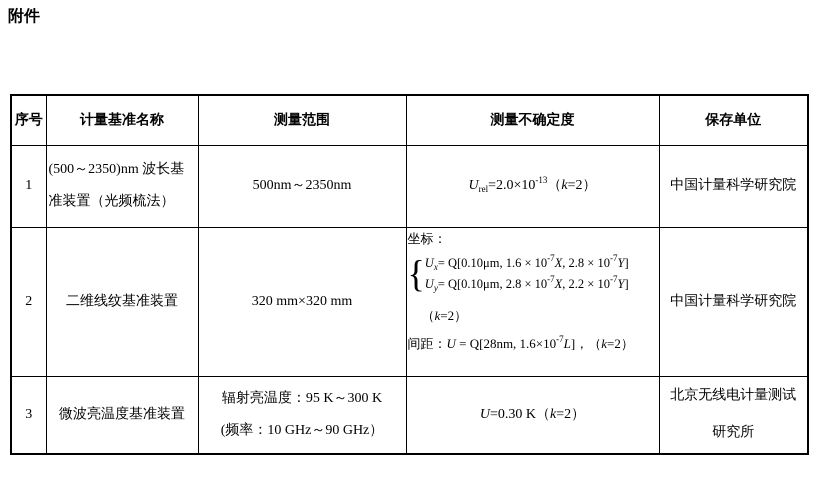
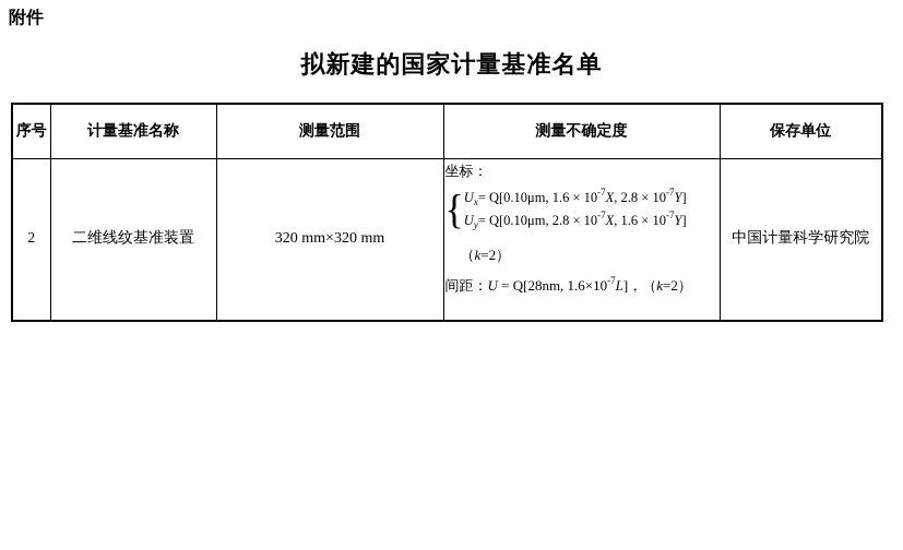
  附件
+ 拟新建的国家计量基准名单
  序号	计量基准名称	测量范围	测量不确定度	保存单位
- 1	(500～2350)nm 波长基准装置（光频梳法）	500nm～2350nm	Urel=2.0×10-13（k=2）	中国计量科学研究院
- 2	二维线纹基准装置	320 mm×320 mm	坐标： { Ux= Q[0.10μm, 1.6 × 10-7X, 2.8 × 10-7Y] Uy= Q[0.10μm, 2.8 × 10-7X, 2.2 × 10-7Y] （k=2） 间距：U = Q[28nm, 1.6×10-7L]，（k=2）	中国计量科学研究院
+ 2	二维线纹基准装置	320 mm×320 mm	坐标： { Ux= Q[0.10μm, 1.6 × 10-7X, 2.8 × 10-7Y] Uy= Q[0.10μm, 2.8 × 10-7X, 1.6 × 10-7Y] （k=2） 间距：U = Q[28nm, 1.6×10-7L]，（k=2）	中国计量科学研究院
- 3	微波亮温度基准装置	辐射亮温度：95 K～300 K (频率：10 GHz～90 GHz）	U=0.30 K（k=2）	北京无线电计量测试 研究所
